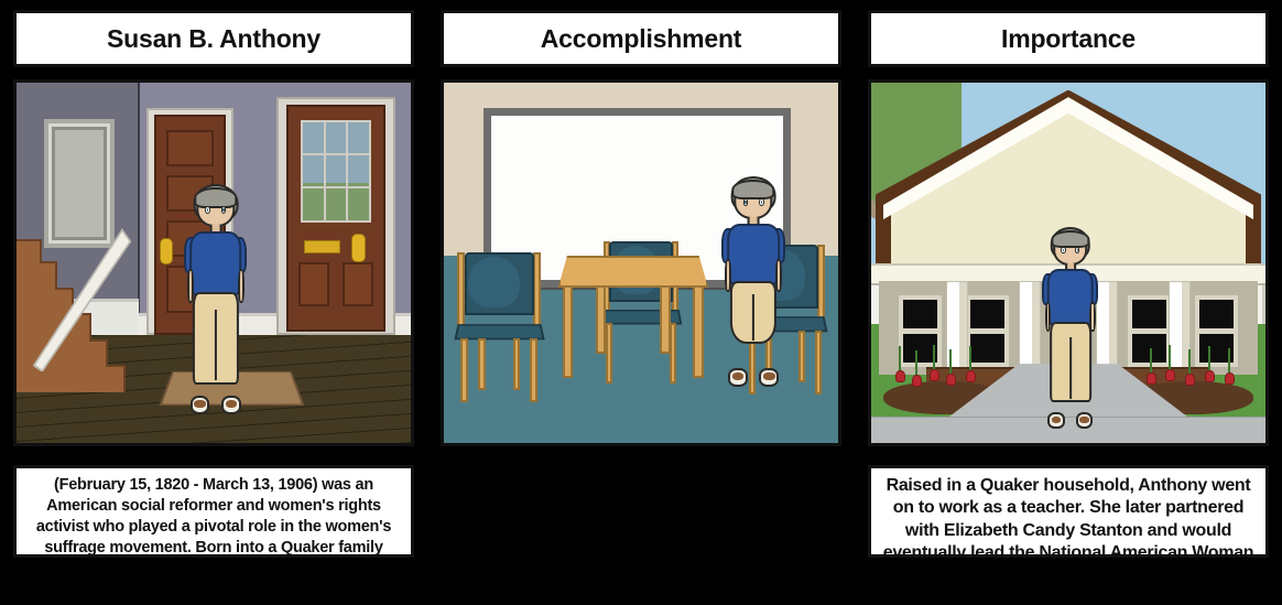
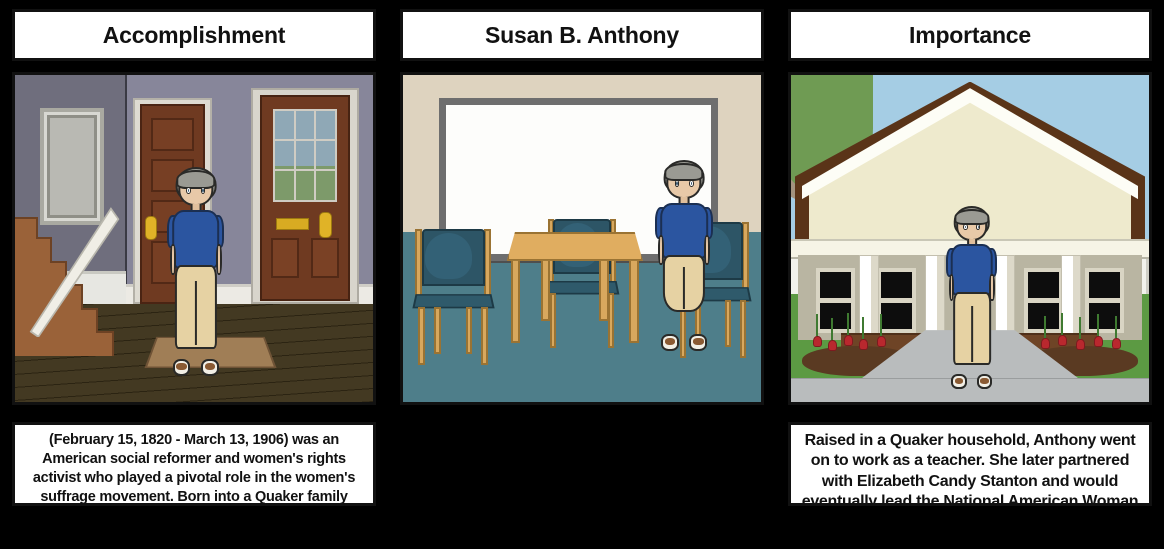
- Susan B. Anthony
+ Accomplishment
  (February 15, 1820 - March 13, 1906) was an American social reformer and women's rights activist who played a pivotal role in the women's suffrage movement. Born into a Quaker family
- Accomplishment
+ Susan B. Anthony
  Importance
  Raised in a Quaker household, Anthony went on to work as a teacher. She later partnered with Elizabeth Candy Stanton and would eventually lead the National American Woman
